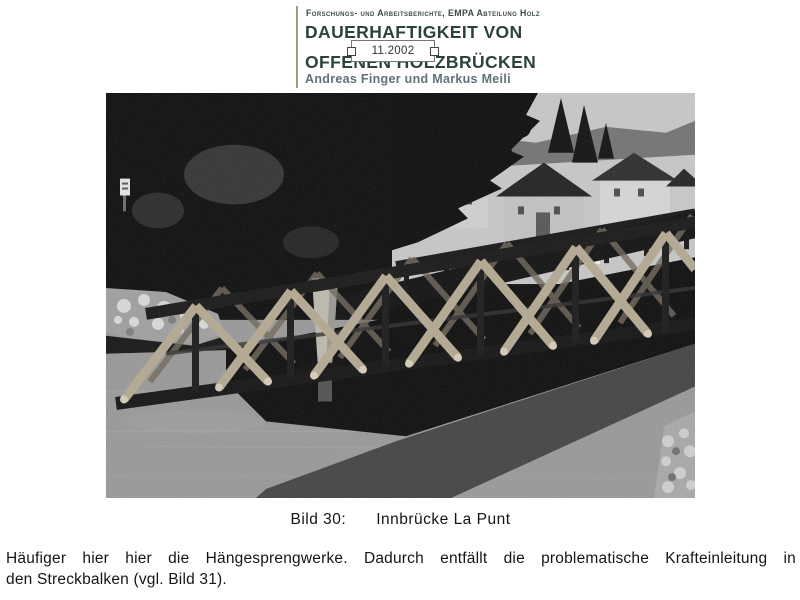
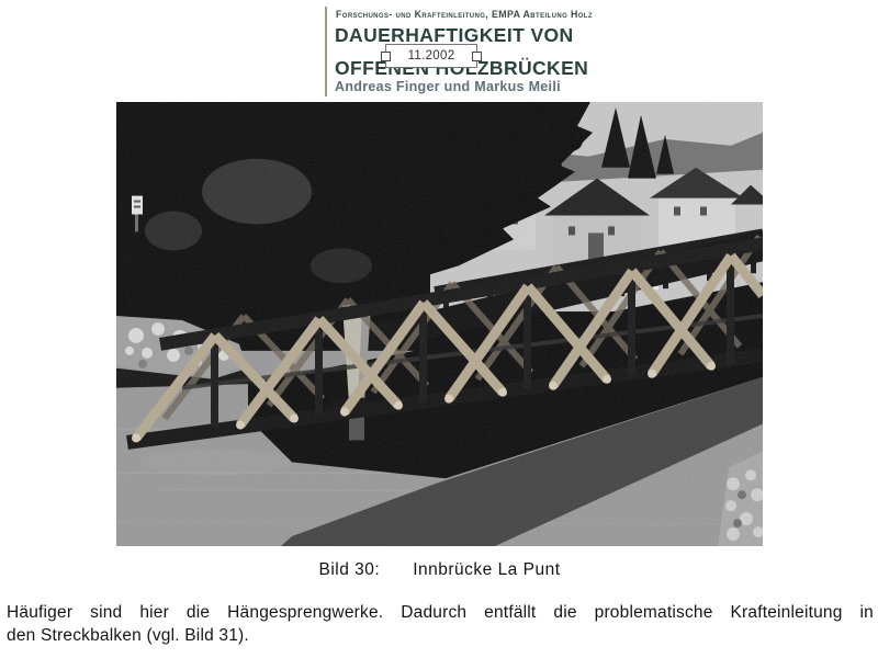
- Forschungs- und Arbeitsberichte, EMPA Abteilung Holz
+ Forschungs- und Krafteinleitung, EMPA Abteilung Holz
  DAUERHAFTIGKEIT VON
  OFFENEN HOLZBRÜCKEN
  Andreas Finger und Markus Meili
  11.2002
  Bild 30:
  Innbrücke La Punt
- Häufiger hier hier die Hängesprengwerke. Dadurch entfällt die problematische Krafteinleitung in
+ Häufiger sind hier die Hängesprengwerke. Dadurch entfällt die problematische Krafteinleitung in
  den Streckbalken (vgl. Bild 31).
